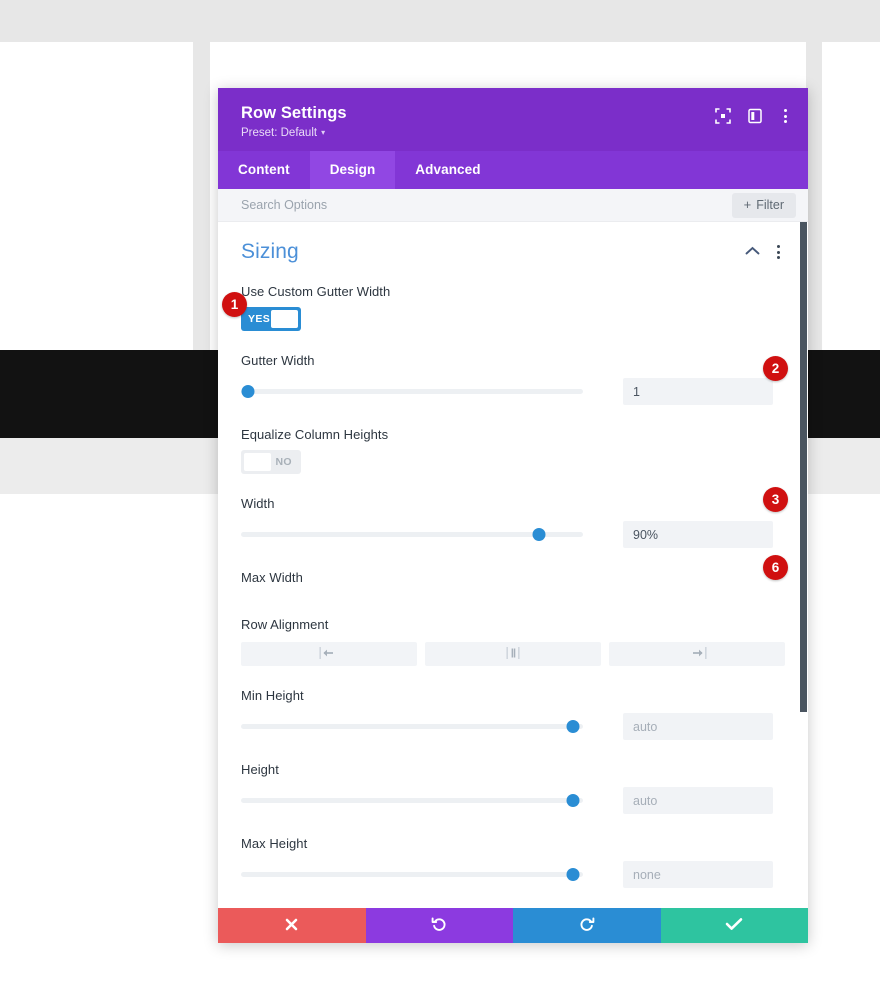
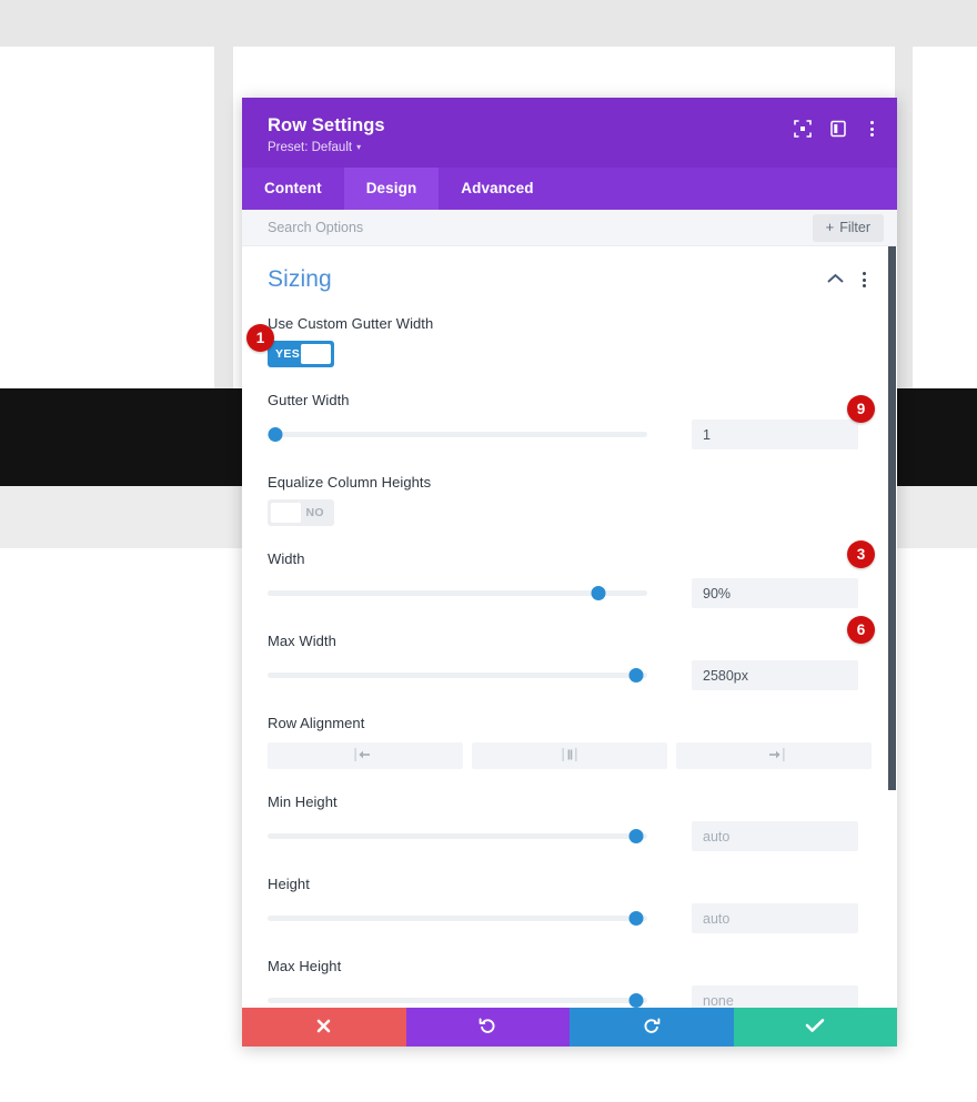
  Row Settings
  Preset: Default
  ▾
  Content
  Design
  Advanced
  Search Options
  +
  Filter
  Sizing
  Use Custom Gutter Width
  YES
  Gutter Width
  1
  Equalize Column Heights
  NO
  Width
  90%
  Max Width
+ 2580px
  Row Alignment
  Min Height
  auto
  Height
  auto
  Max Height
  none
  1
- 2
+ 9
  3
  6
